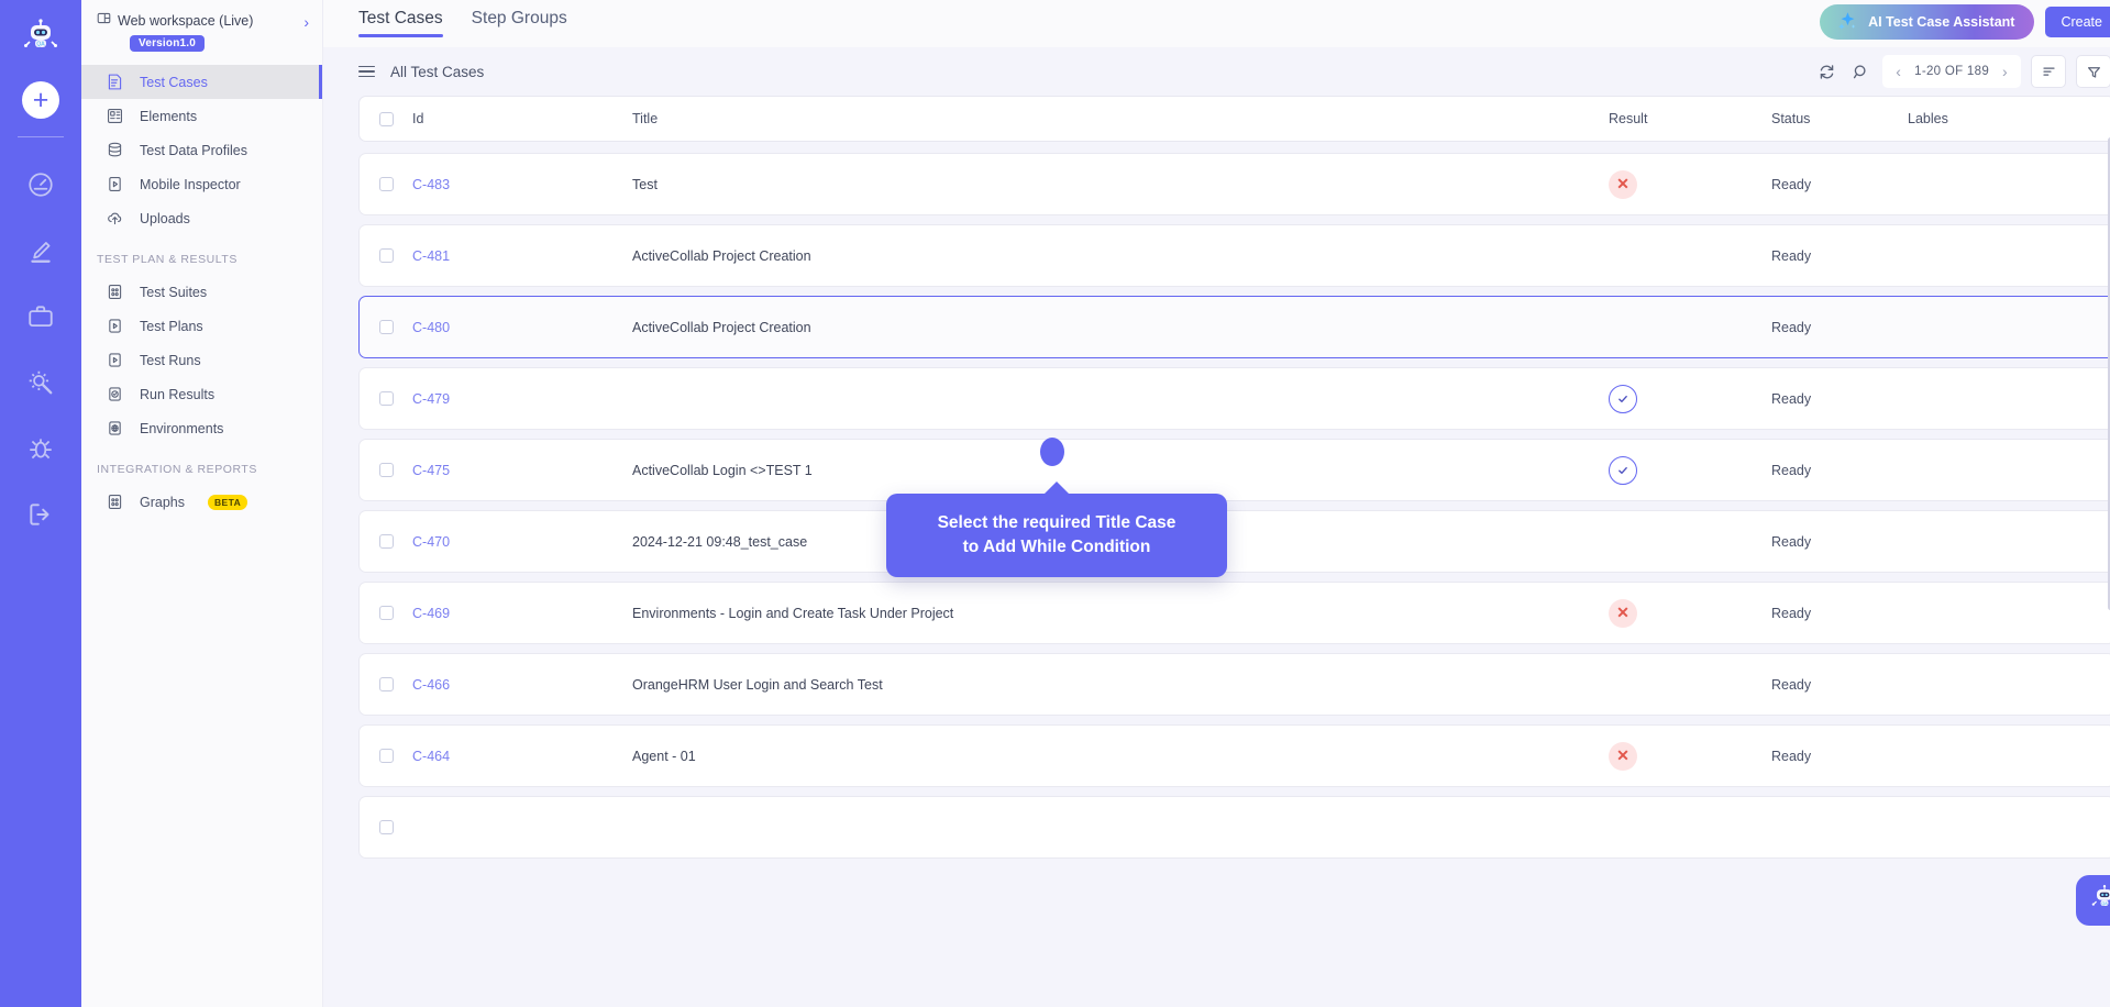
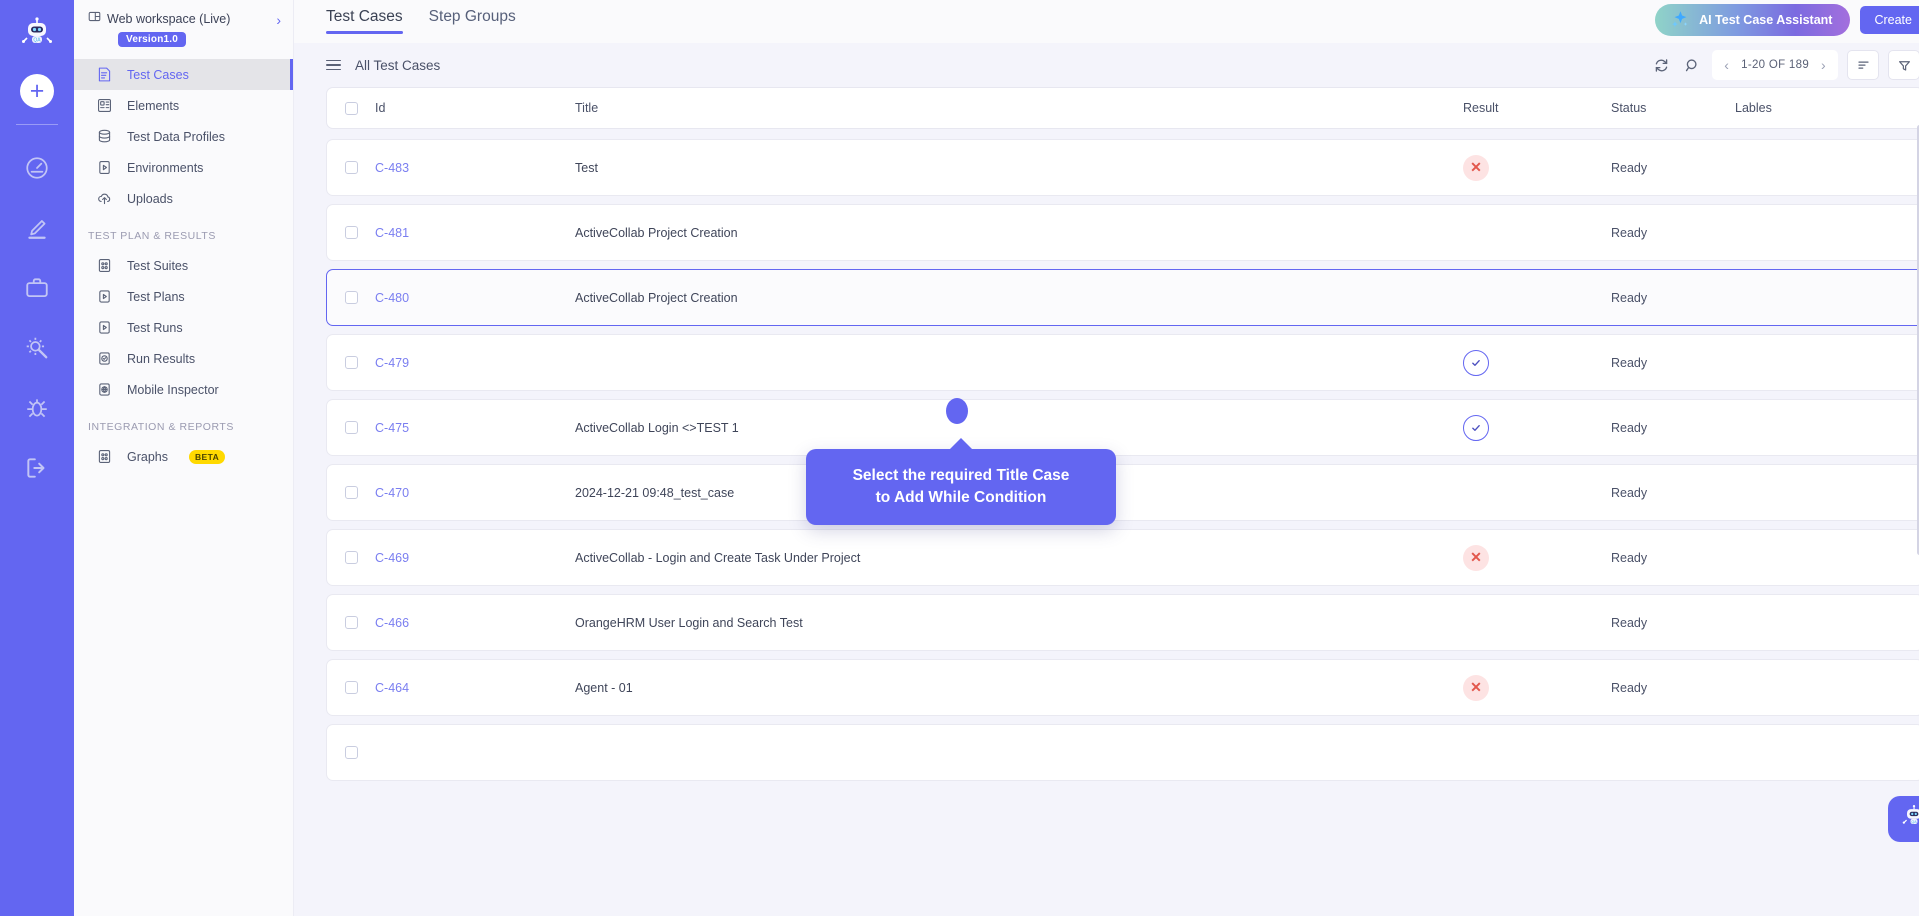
  +
  Web workspace (Live)
  Version1.0
  ›
  Test Cases
  Elements
  Test Data Profiles
- Mobile Inspector
+ Environments
  Uploads
  TEST PLAN & RESULTS
  Test Suites
  Test Plans
  Test Runs
  Run Results
- Environments
+ Mobile Inspector
  INTEGRATION & REPORTS
  Graphs
  BETA
  Test Cases
  Step Groups
  AI Test Case Assistant
  Create
  All Test Cases
  ‹
  1-20 OF 189
  ›
  Id
  Title
  Result
  Status
  Lables
  C-483
  Test
  ✕
  Ready
  C-481
  ActiveCollab Project Creation
  Ready
  C-480
  ActiveCollab Project Creation
  Ready
  C-479
  Ready
  C-475
  ActiveCollab Login <>TEST 1
  Ready
  C-470
  2024-12-21 09:48_test_case
  Ready
  C-469
- Environments - Login and Create Task Under Project
+ ActiveCollab - Login and Create Task Under Project
  ✕
  Ready
  C-466
  OrangeHRM User Login and Search Test
  Ready
  C-464
  Agent - 01
  ✕
  Ready
  Select the required Title Case
  to Add While Condition
